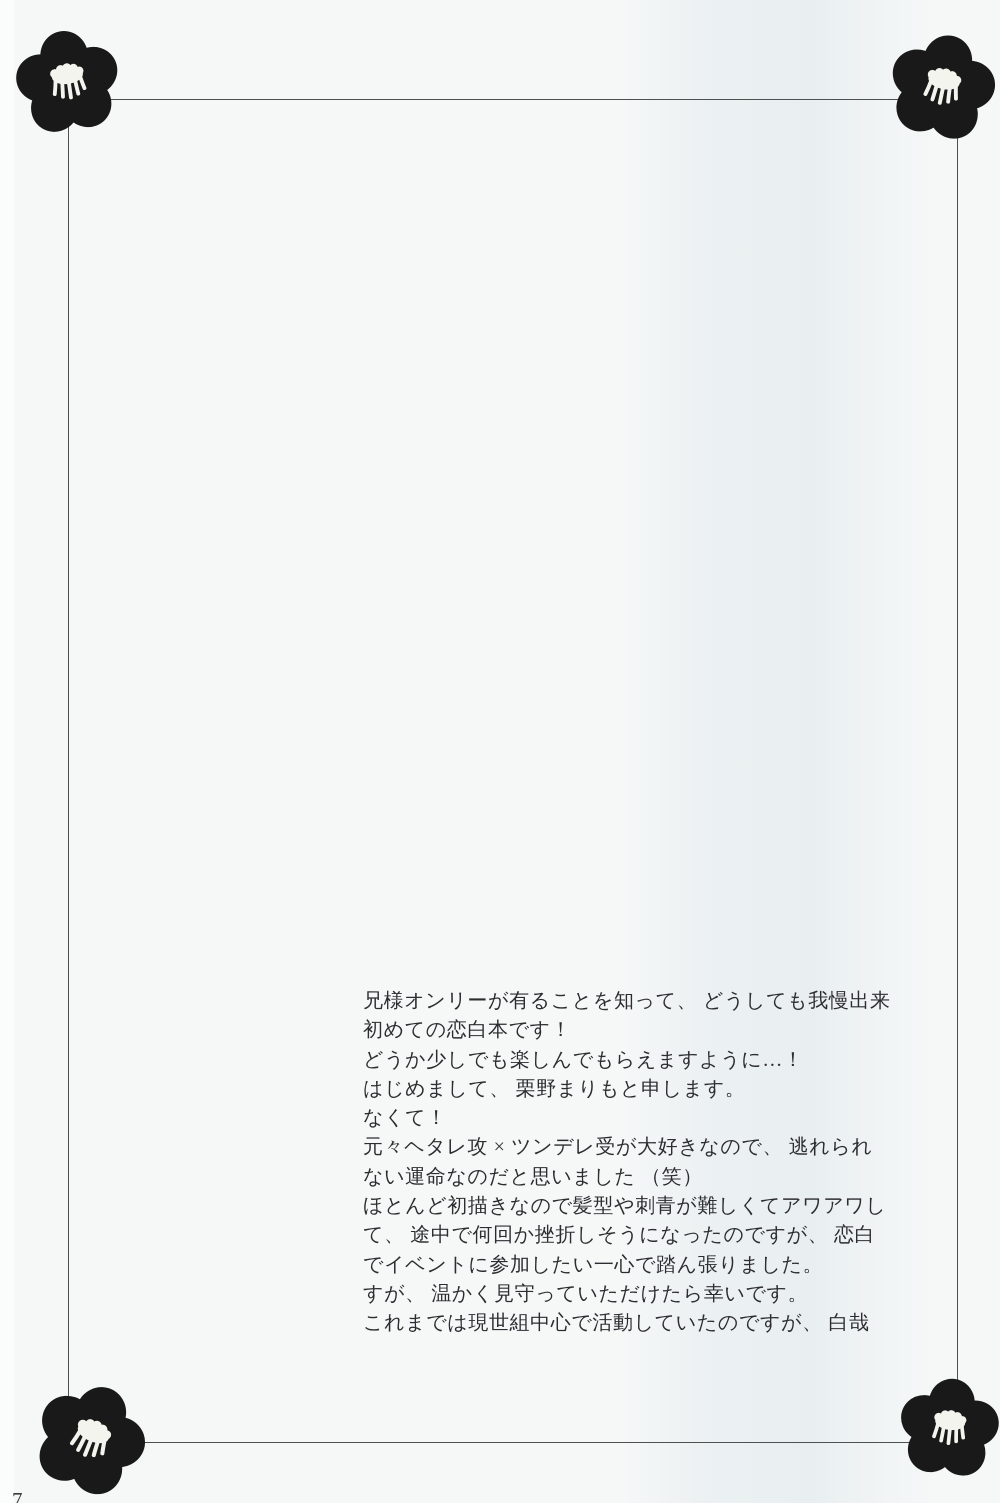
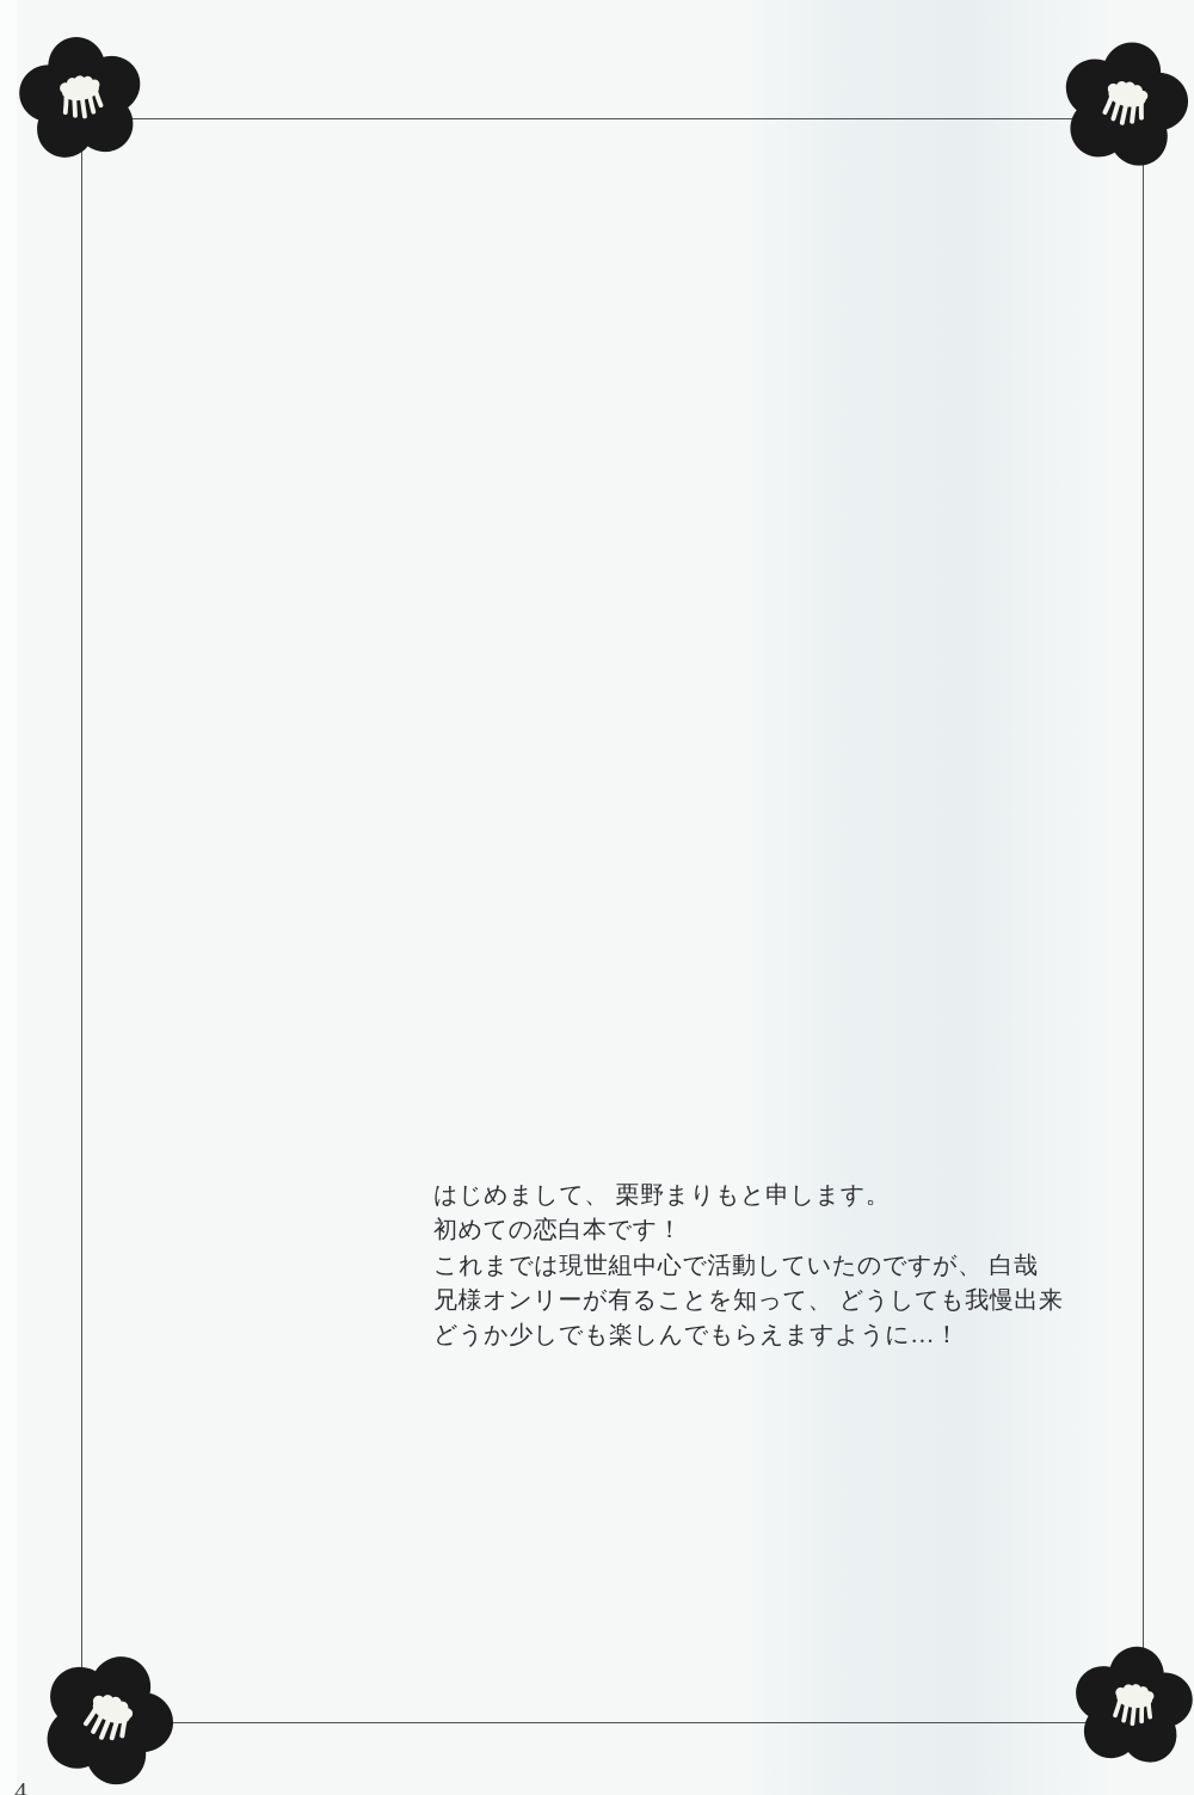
- 兄様オンリーが有ることを知って、 どうしても我慢出来
+ はじめまして、 栗野まりもと申します。
  初めての恋白本です！
- どうか少しでも楽しんでもらえますように…！
+ これまでは現世組中心で活動していたのですが、 白哉
- はじめまして、 栗野まりもと申します。
+ 兄様オンリーが有ることを知って、 どうしても我慢出来
- なくて！
- 元々ヘタレ攻 × ツンデレ受が大好きなので、 逃れられ
- ない運命なのだと思いました （笑）
- ほとんど初描きなので髪型や刺青が難しくてアワアワし
- て、 途中で何回か挫折しそうになったのですが、 恋白
- でイベントに参加したい一心で踏ん張りました。
- すが、 温かく見守っていただけたら幸いです。
- これまでは現世組中心で活動していたのですが、 白哉
+ どうか少しでも楽しんでもらえますように…！
- 7
+ 4
